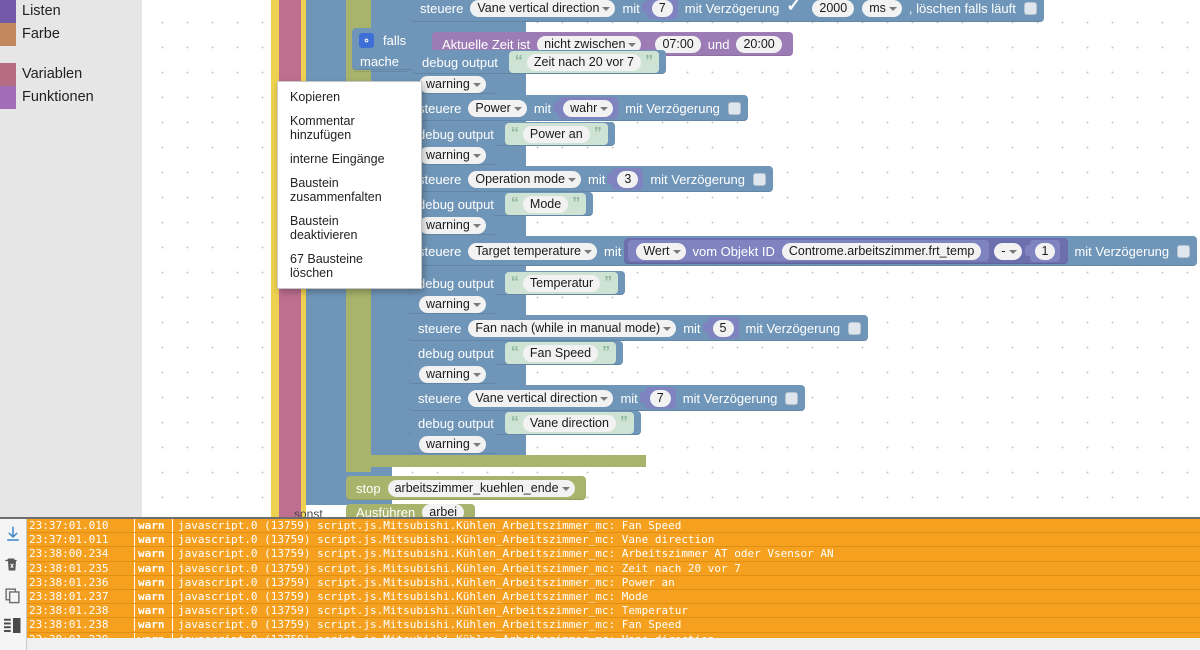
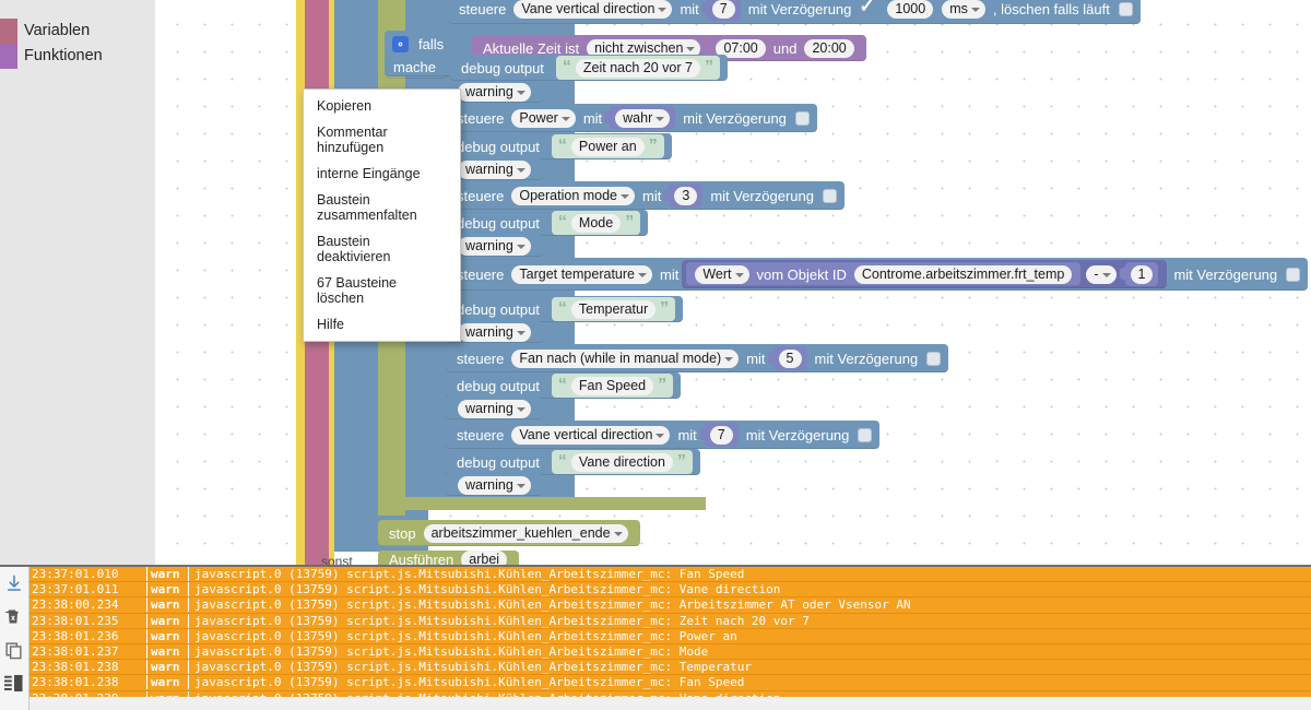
- Listen
- Farbe
  Variablen
  Funktionen
  steuere
  Vane vertical direction
  mit
  7
  mit Verzögerung
- 2000
+ 1000
  ms
  , löschen falls läuft
  falls
  mache
  Aktuelle Zeit ist
  nicht zwischen
  07:00
  und
  20:00
  debug output
  “
  Zeit nach 20 vor 7
  ”
  warning
  teuere
  Power
  mit
  wahr
  mit Verzögerung
  ebug output
  “
  Power an
  ”
  warning
  teuere
  Operation mode
  mit
  3
  mit Verzögerung
  ebug output
  “
  Mode
  ”
  warning
  teuere
  Target temperature
  mit
  Wert
  vom Objekt ID
  Controme.arbeitszimmer.frt_temp
  -
  1
  mit Verzögerung
  ebug output
  “
  Temperatur
  ”
  warning
  steuere
  Fan nach (while in manual mode)
  mit
  5
  mit Verzögerung
  debug output
  “
  Fan Speed
  ”
  warning
  steuere
  Vane vertical direction
  mit
  7
  mit Verzögerung
  debug output
  “
  Vane direction
  ”
  warning
  stop
  arbeitszimmer_kuehlen_ende
  sonst
  Ausführen
  arbei
  Kopieren
  Kommentar hinzufügen
  interne Eingänge
  Baustein zusammenfalten
  Baustein deaktivieren
  67 Bausteine löschen
+ Hilfe
  23:37:01.010
  warn
  javascript.0 (13759) script.js.Mitsubishi.Kühlen_Arbeitszimmer_mc: Fan Speed
  23:37:01.011
  warn
  javascript.0 (13759) script.js.Mitsubishi.Kühlen_Arbeitszimmer_mc: Vane direction
  23:38:00.234
  warn
  javascript.0 (13759) script.js.Mitsubishi.Kühlen_Arbeitszimmer_mc: Arbeitszimmer AT oder Vsensor AN
  23:38:01.235
  warn
  javascript.0 (13759) script.js.Mitsubishi.Kühlen_Arbeitszimmer_mc: Zeit nach 20 vor 7
  23:38:01.236
  warn
  javascript.0 (13759) script.js.Mitsubishi.Kühlen_Arbeitszimmer_mc: Power an
  23:38:01.237
  warn
  javascript.0 (13759) script.js.Mitsubishi.Kühlen_Arbeitszimmer_mc: Mode
  23:38:01.238
  warn
  javascript.0 (13759) script.js.Mitsubishi.Kühlen_Arbeitszimmer_mc: Temperatur
  23:38:01.238
  warn
  javascript.0 (13759) script.js.Mitsubishi.Kühlen_Arbeitszimmer_mc: Fan Speed
